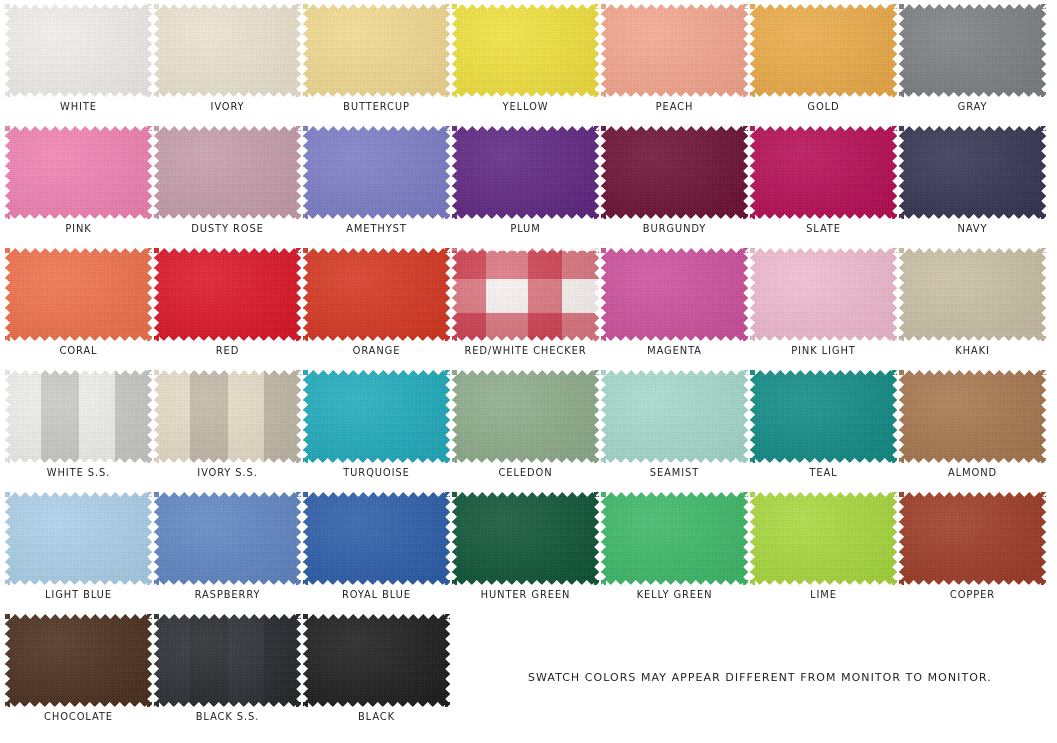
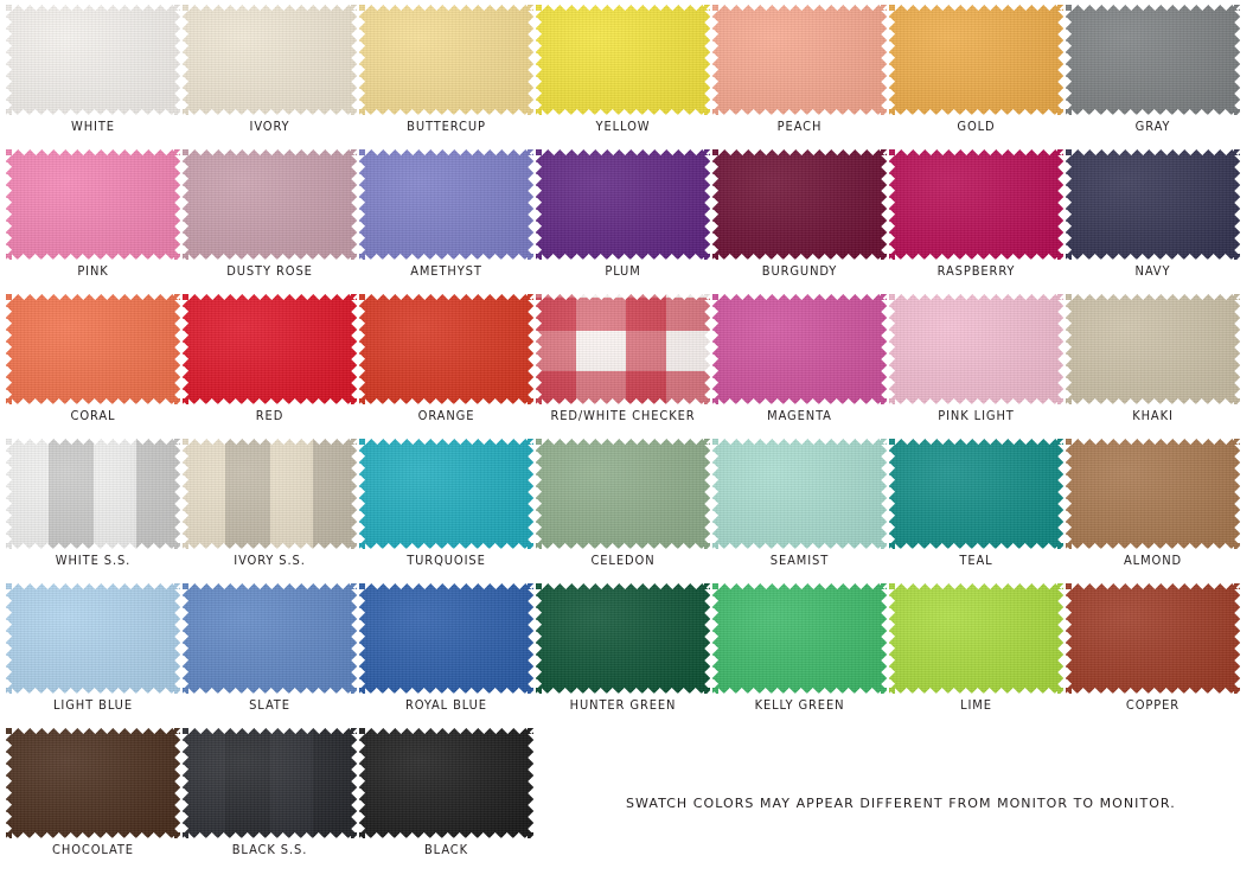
  WHITE
  IVORY
  BUTTERCUP
  YELLOW
  PEACH
  GOLD
  GRAY
  PINK
  DUSTY ROSE
  AMETHYST
  PLUM
  BURGUNDY
- SLATE
+ RASPBERRY
  NAVY
  CORAL
  RED
  ORANGE
  RED/WHITE CHECKER
  MAGENTA
  PINK LIGHT
  KHAKI
  WHITE S.S.
  IVORY S.S.
  TURQUOISE
  CELEDON
  SEAMIST
  TEAL
  ALMOND
  LIGHT BLUE
- RASPBERRY
+ SLATE
  ROYAL BLUE
  HUNTER GREEN
  KELLY GREEN
  LIME
  COPPER
  CHOCOLATE
  BLACK S.S.
  BLACK
  SWATCH COLORS MAY APPEAR DIFFERENT FROM MONITOR TO MONITOR.
